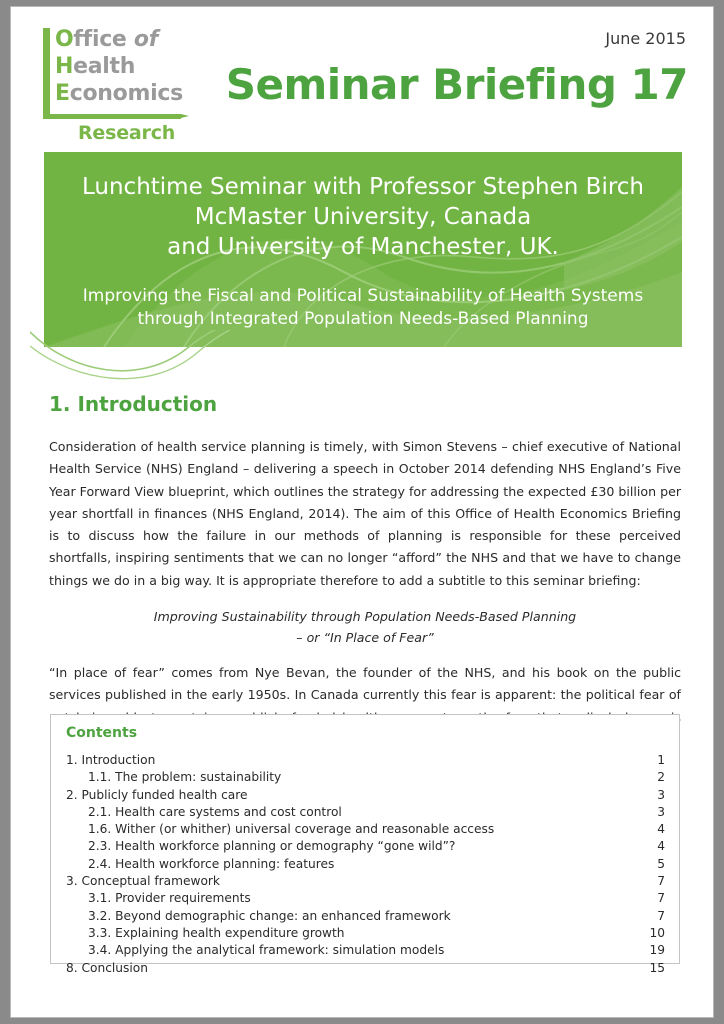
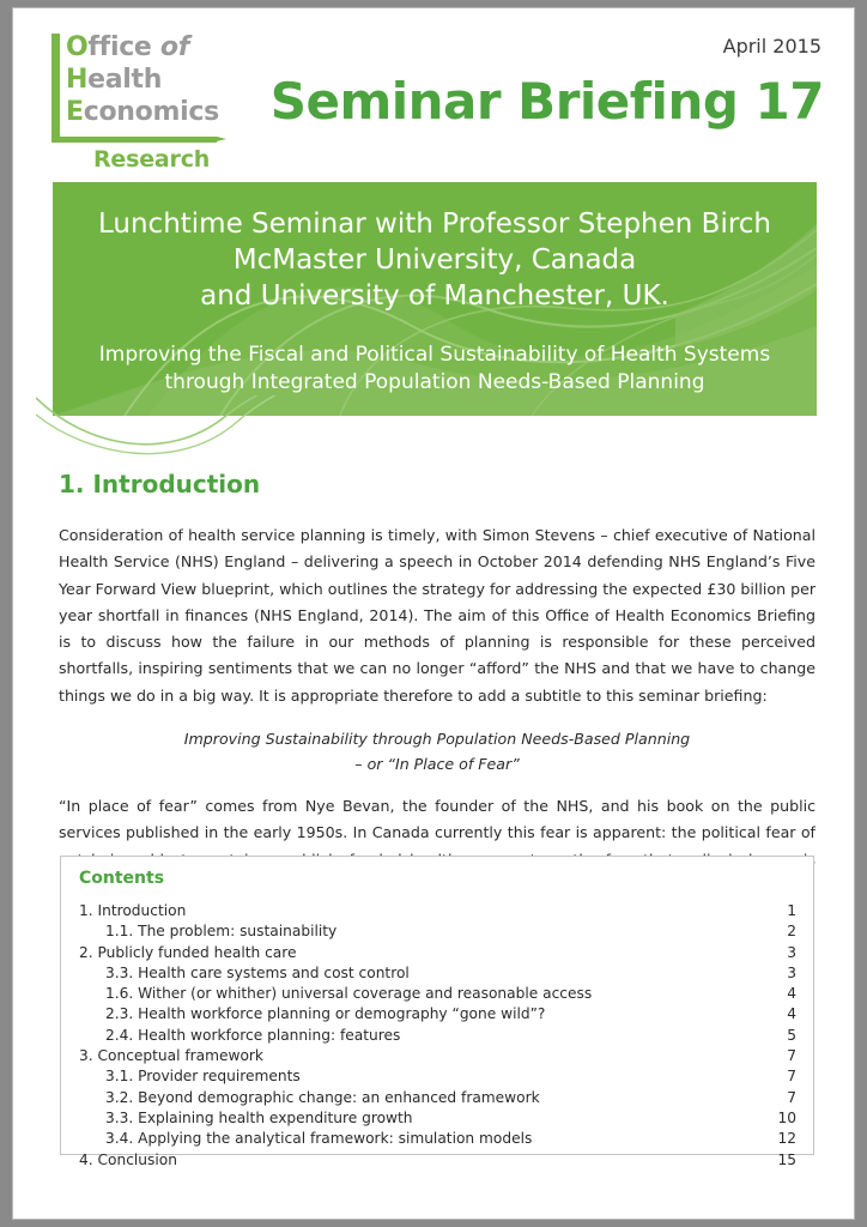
  Office of
  Health
  Economics
  Research
- June 2015
+ April 2015
  Seminar Briefing 17
  Lunchtime Seminar with Professor Stephen Birch
  McMaster University, Canada
  and University of Manchester, UK.
  Improving the Fiscal and Political Sustainability of Health Systems
  through Integrated Population Needs-Based Planning
  1. Introduction
  Consideration of health service planning is timely, with Simon Stevens – chief executive of National Health Service (NHS) England – delivering a speech in October 2014 defending NHS England’s Five Year Forward View blueprint, which outlines the strategy for addressing the expected £30 billion per year shortfall in finances (NHS England, 2014). The aim of this Office of Health Economics Briefing is to discuss how the failure in our methods of planning is responsible for these perceived shortfalls, inspiring sentiments that we can no longer “afford” the NHS and that we have to change things we do in a big way. It is appropriate therefore to add a subtitle to this seminar briefing:
  Improving Sustainability through Population Needs-Based Planning
  – or “In Place of Fear”
  Contents
  1. Introduction
  1
  1.1. The problem: sustainability
  2
  2. Publicly funded health care
  3
- 2.1. Health care systems and cost control
+ 3.3. Health care systems and cost control
  3
  1.6. Wither (or whither) universal coverage and reasonable access
  4
  2.3. Health workforce planning or demography “gone wild”?
  4
  2.4. Health workforce planning: features
  5
  3. Conceptual framework
  7
  3.1. Provider requirements
  7
  3.2. Beyond demographic change: an enhanced framework
  7
  3.3. Explaining health expenditure growth
  10
  3.4. Applying the analytical framework: simulation models
- 19
+ 12
- 8. Conclusion
+ 4. Conclusion
  15
